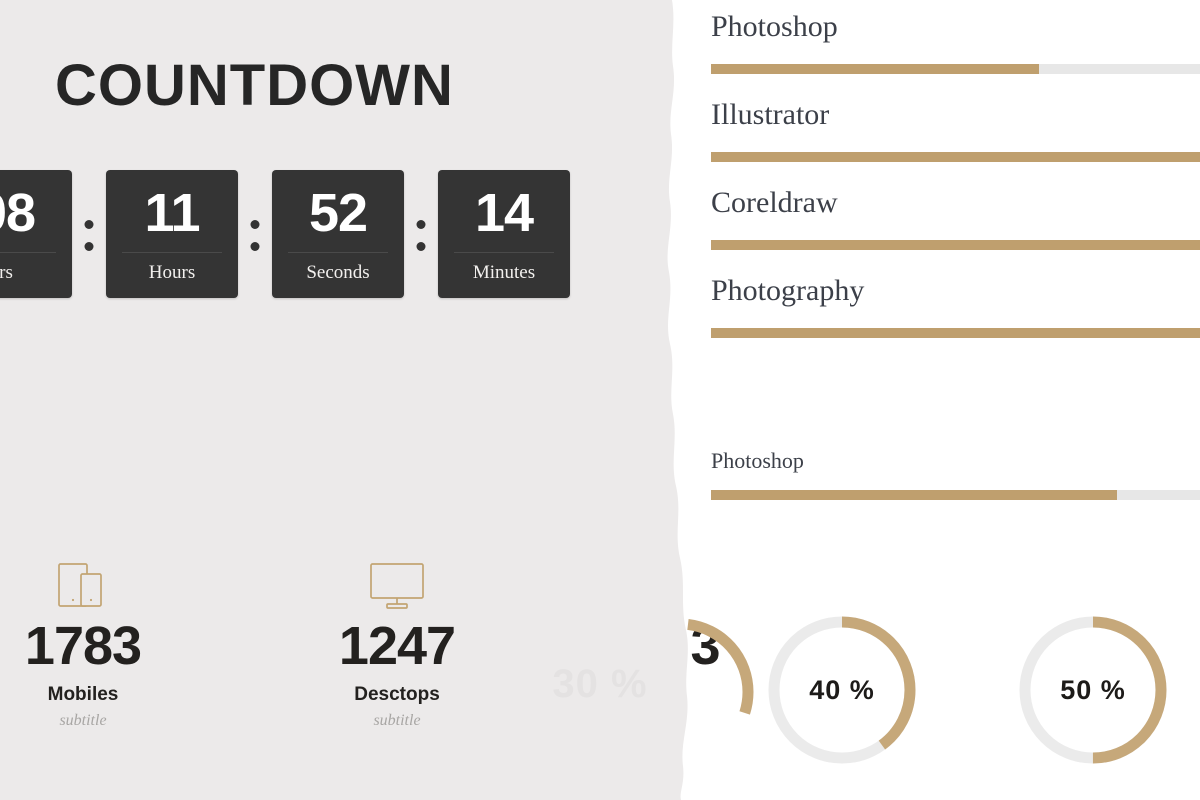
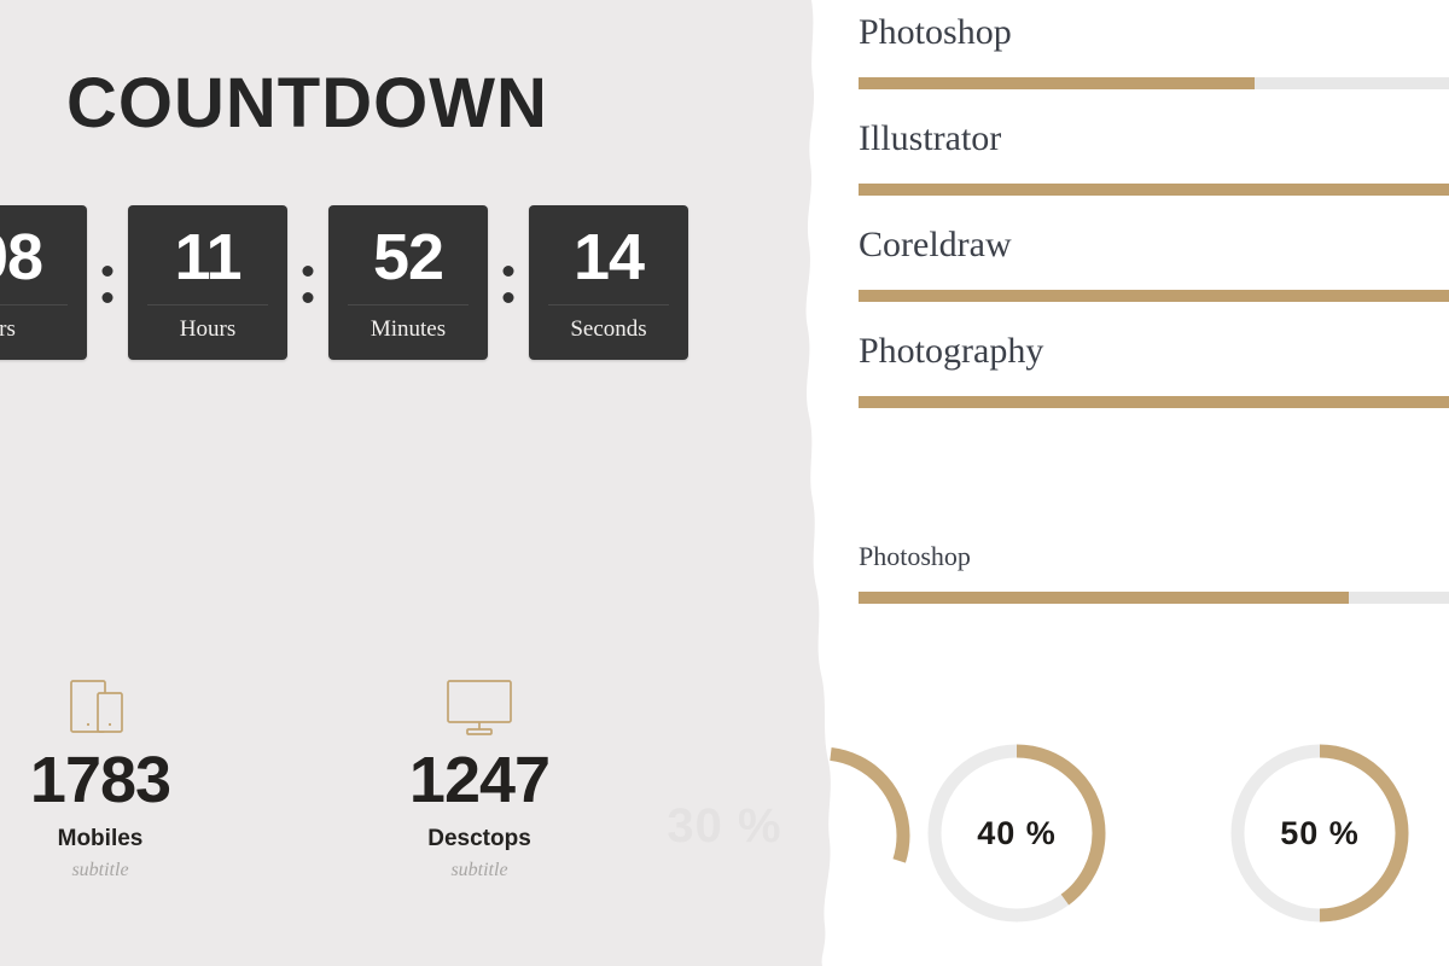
  COUNTDOWN
  rs
  11
  Hours
  52
- Seconds
+ Minutes
  14
- Minutes
+ Seconds
  1783
  Mobiles
  subtitle
  1247
  Desctops
  subtitle
- 3
  Photoshop
  Illustrator
  Coreldraw
  Photography
  Photoshop
  40 %
  50 %
